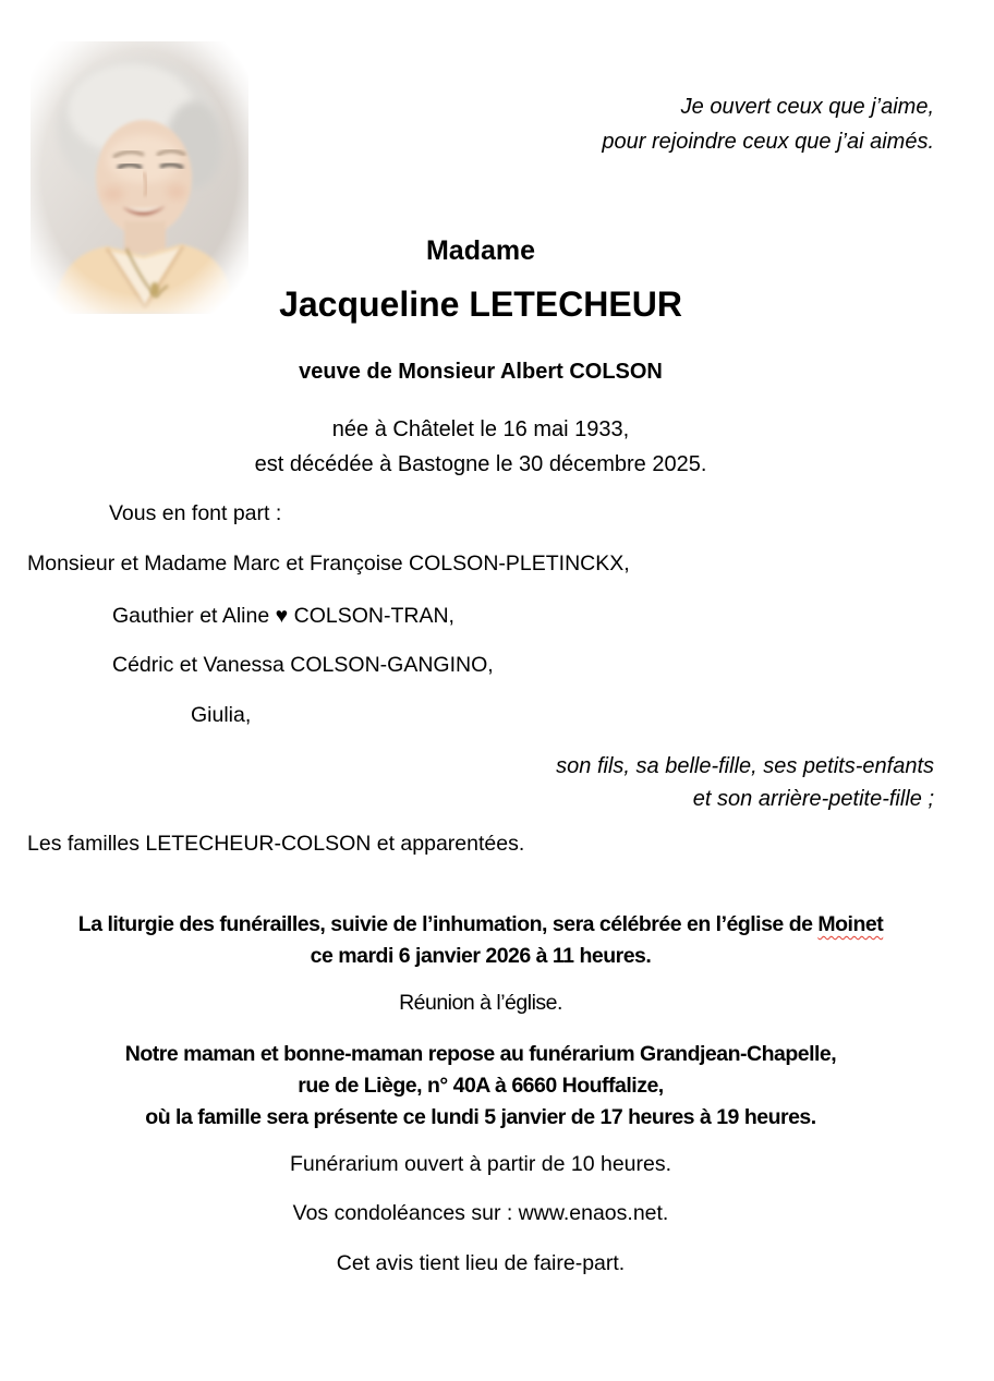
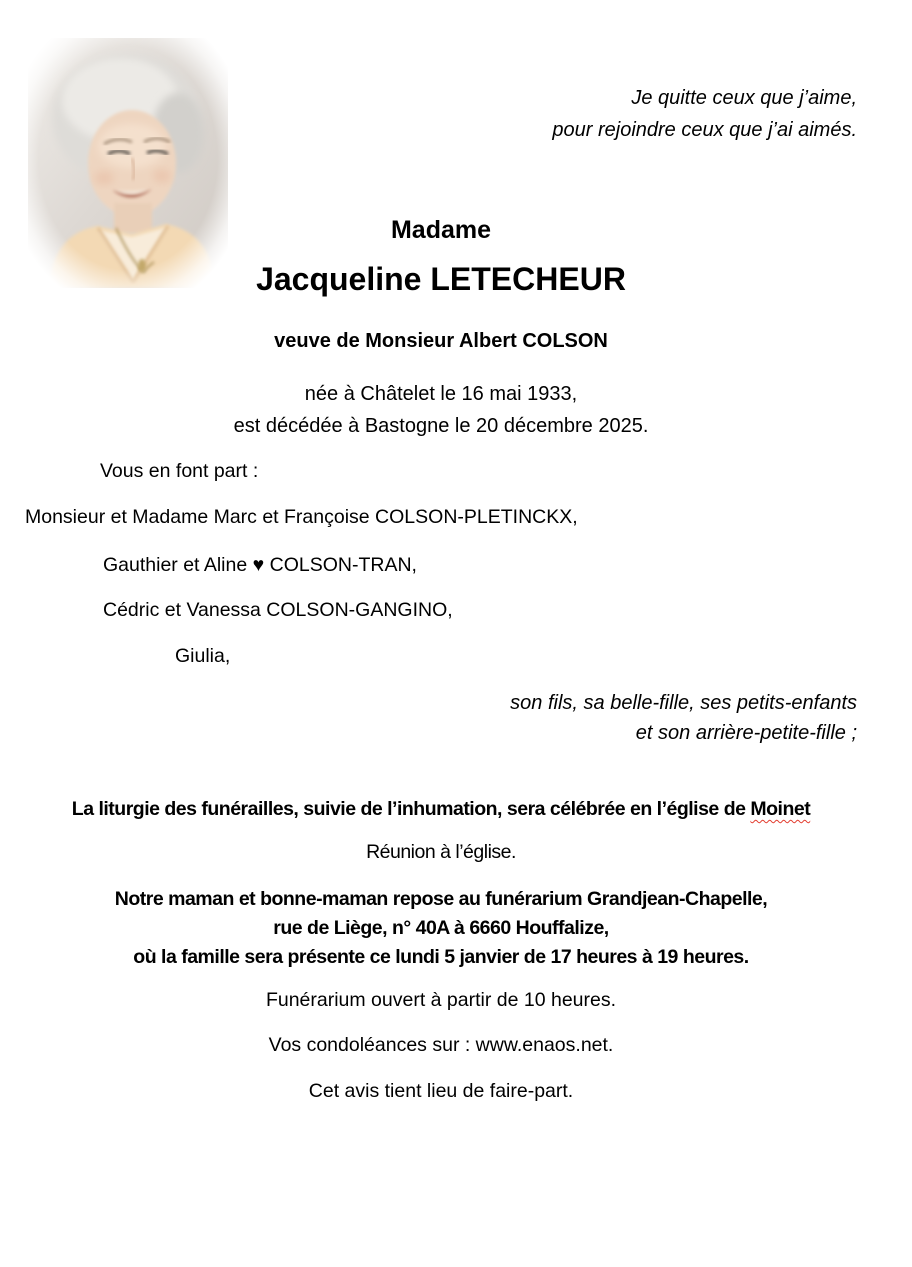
- Je ouvert ceux que j’aime,
+ Je quitte ceux que j’aime,
  pour rejoindre ceux que j’ai aimés.
  Madame
  Jacqueline LETECHEUR
  veuve de Monsieur Albert COLSON
  née à Châtelet le 16 mai 1933,
- est décédée à Bastogne le 30 décembre 2025.
+ est décédée à Bastogne le 20 décembre 2025.
  Vous en font part :
  Monsieur et Madame Marc et Françoise COLSON-PLETINCKX,
  Gauthier et Aline ♥ COLSON-TRAN,
  Cédric et Vanessa COLSON-GANGINO,
  Giulia,
  son fils, sa belle-fille, ses petits-enfants
  et son arrière-petite-fille ;
- Les familles LETECHEUR-COLSON et apparentées.
  La liturgie des funérailles, suivie de l’inhumation, sera célébrée en l’église de Moinet
- ce mardi 6 janvier 2026 à 11 heures.
  Réunion à l’église.
  Notre maman et bonne-maman repose au funérarium Grandjean-Chapelle,
  rue de Liège, n° 40A à 6660 Houffalize,
  où la famille sera présente ce lundi 5 janvier de 17 heures à 19 heures.
  Funérarium ouvert à partir de 10 heures.
  Vos condoléances sur : www.enaos.net.
  Cet avis tient lieu de faire-part.
